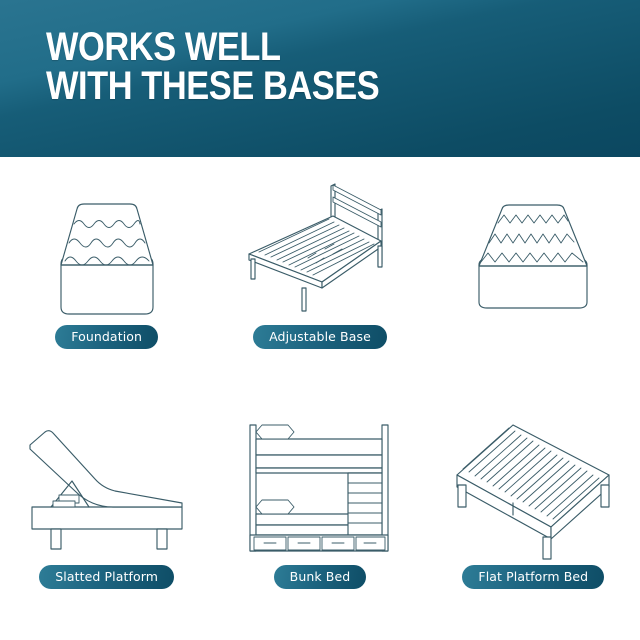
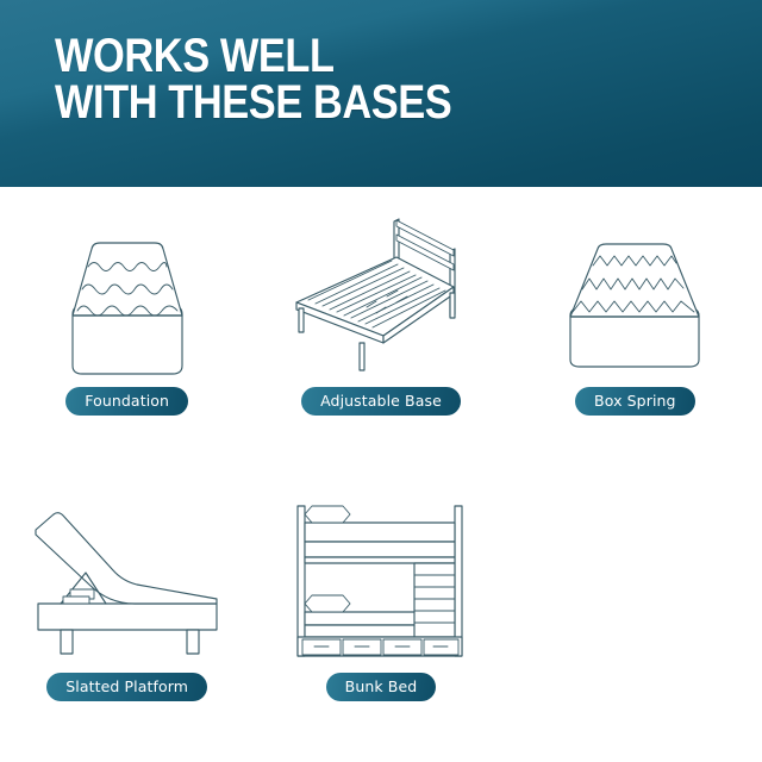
  WORKS WELL
  WITH THESE BASES
  Foundation
  Adjustable Base
+ Box Spring
  Slatted Platform
  Bunk Bed
- Flat Platform Bed
